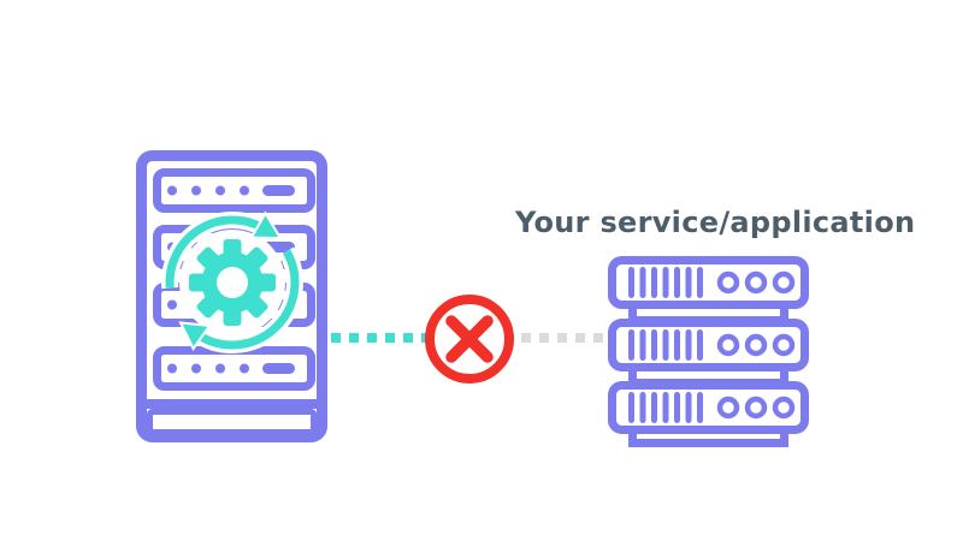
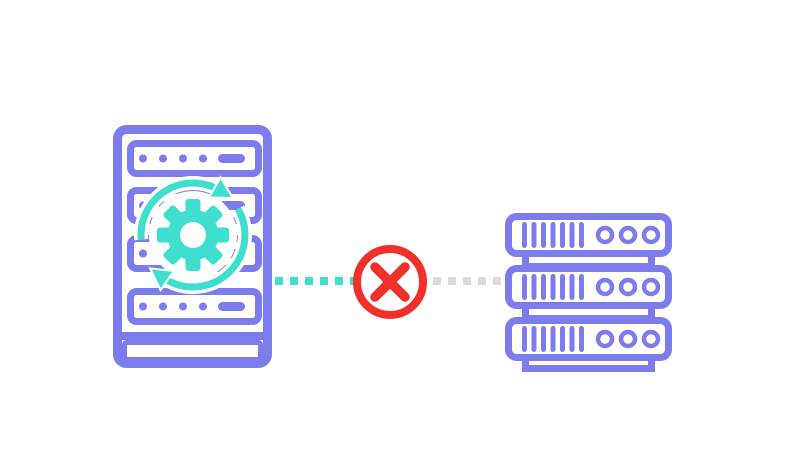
- Your service/application
